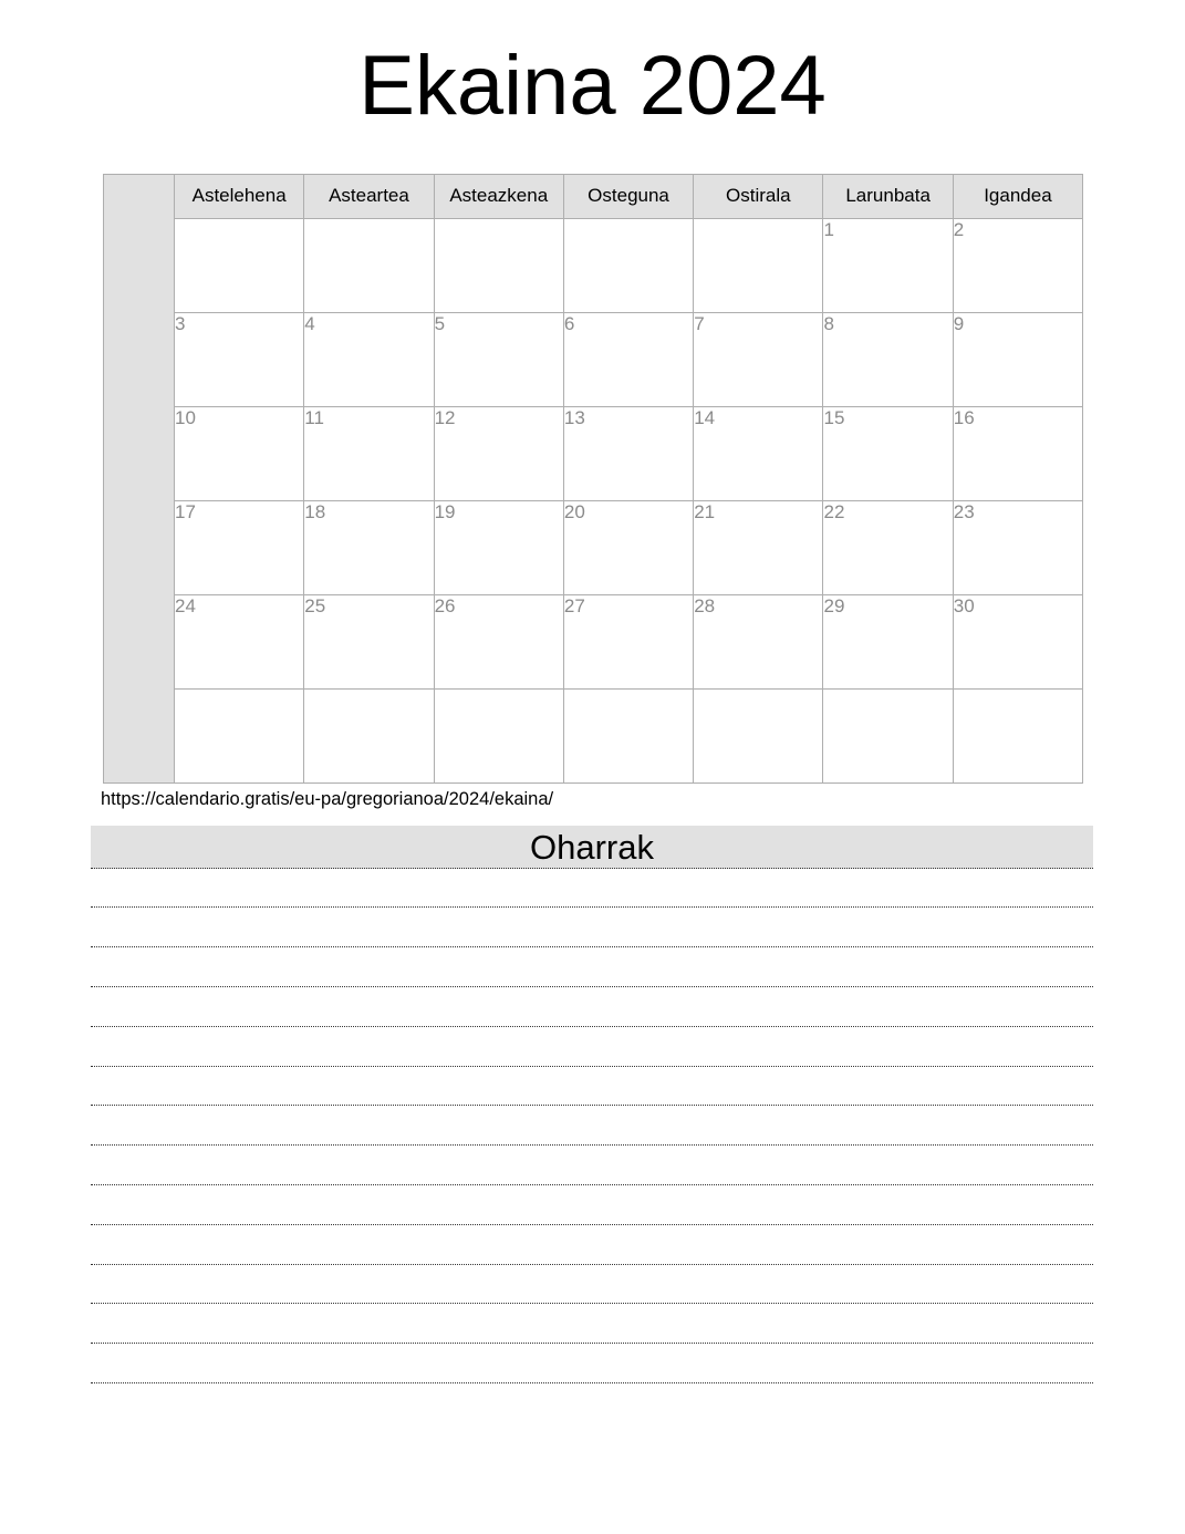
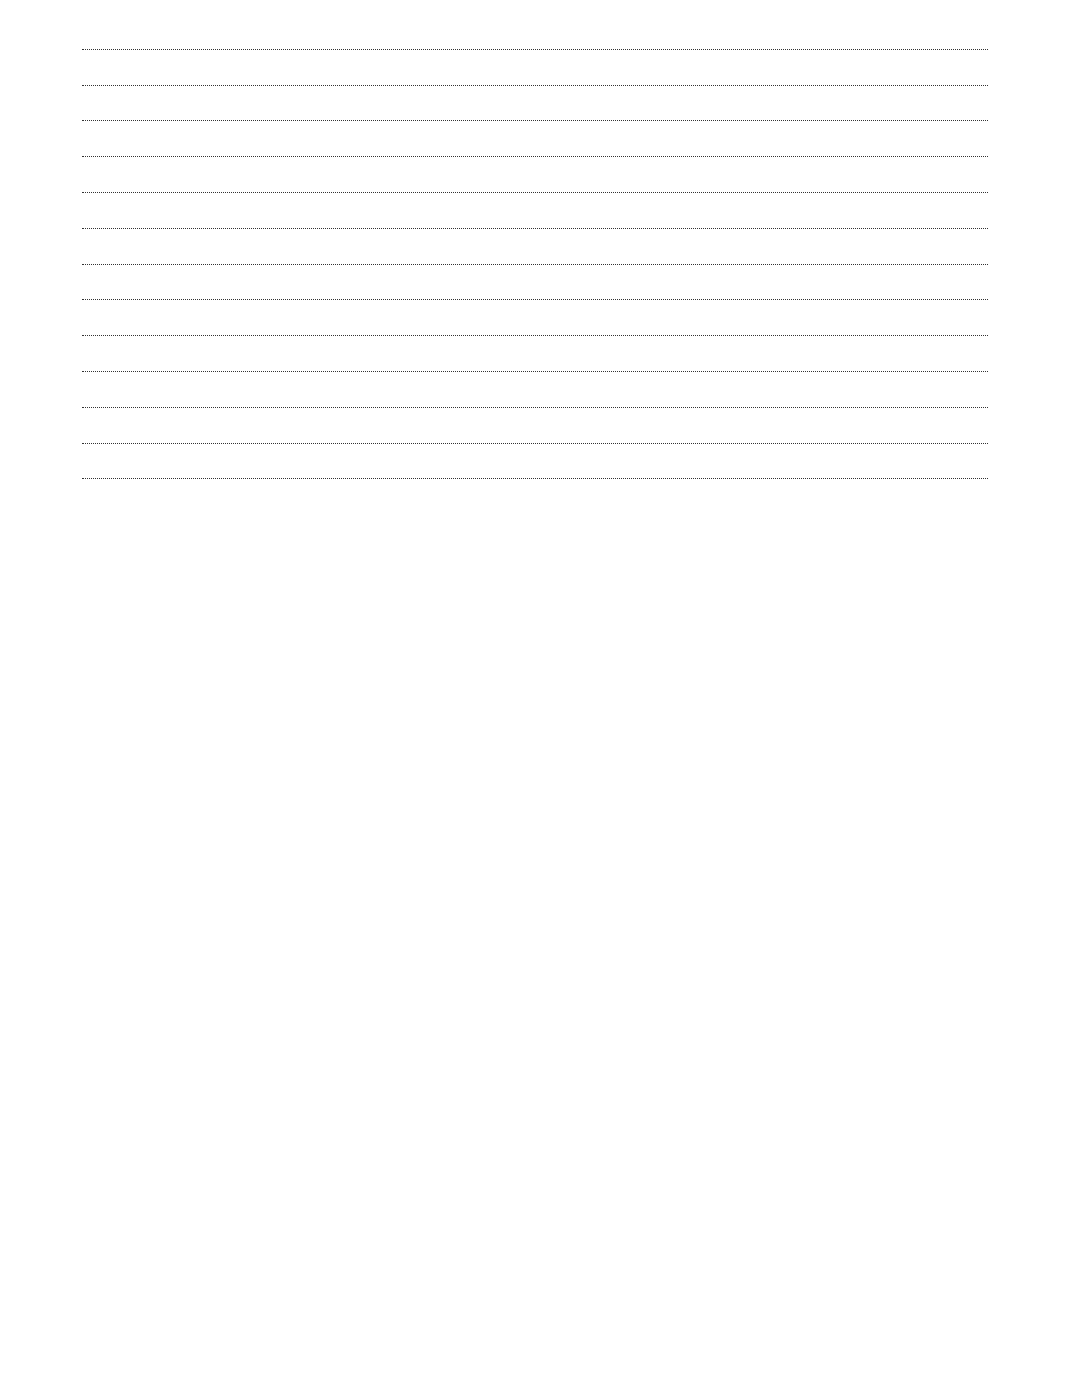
- Ekaina 2024
- 	Astelehena	Asteartea	Asteazkena	Osteguna	Ostirala	Larunbata	Igandea
- 					1	2
- 3	4	5	6	7	8	9
- 10	11	12	13	14	15	16
- 17	18	19	20	21	22	23
- 24	25	26	27	28	29	30
- https://calendario.gratis/eu-pa/gregorianoa/2024/ekaina/
- Oharrak
